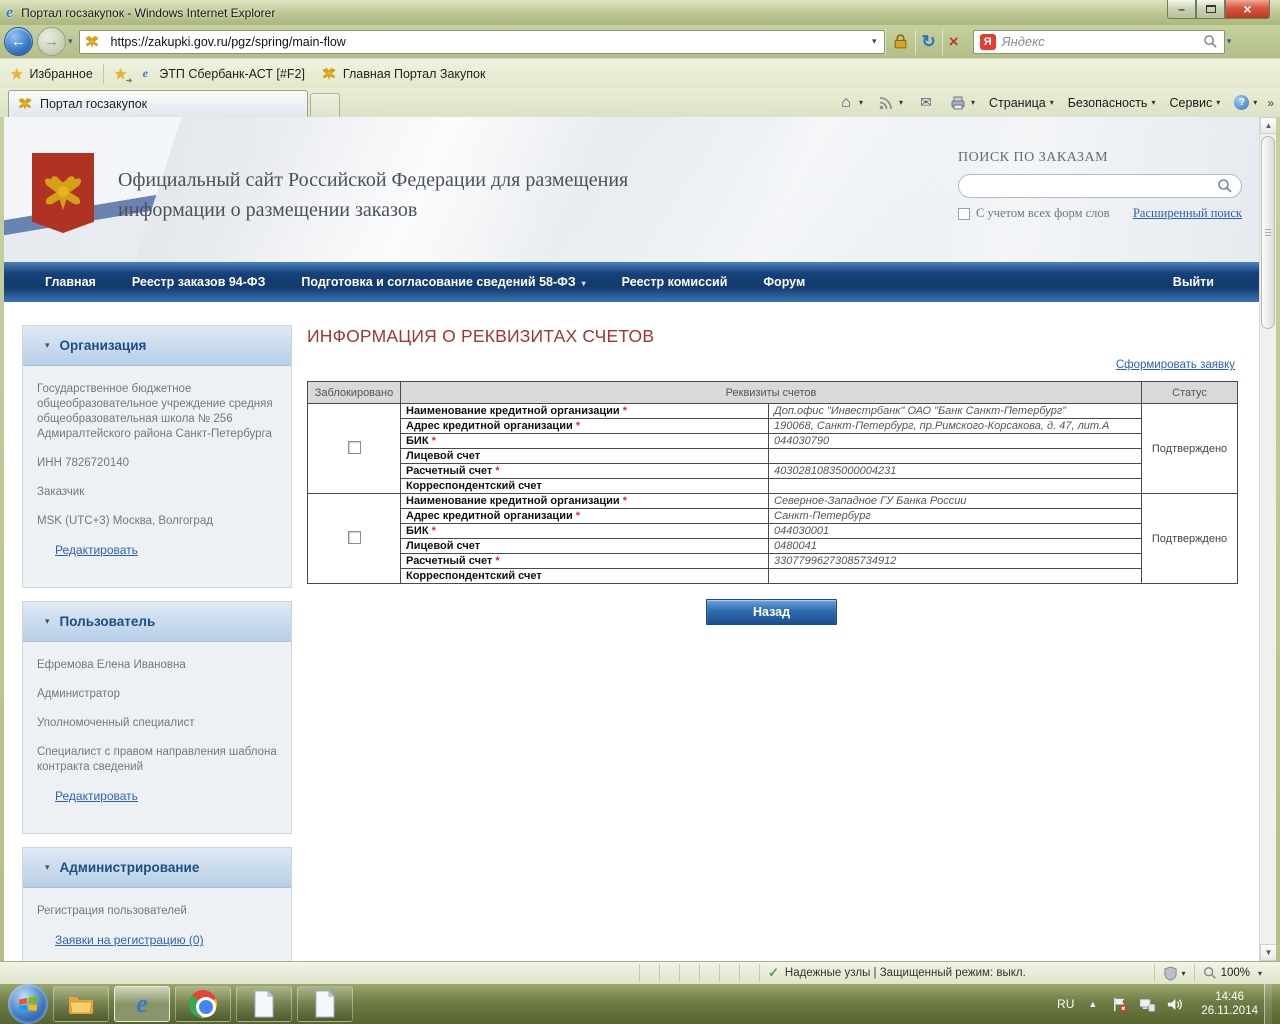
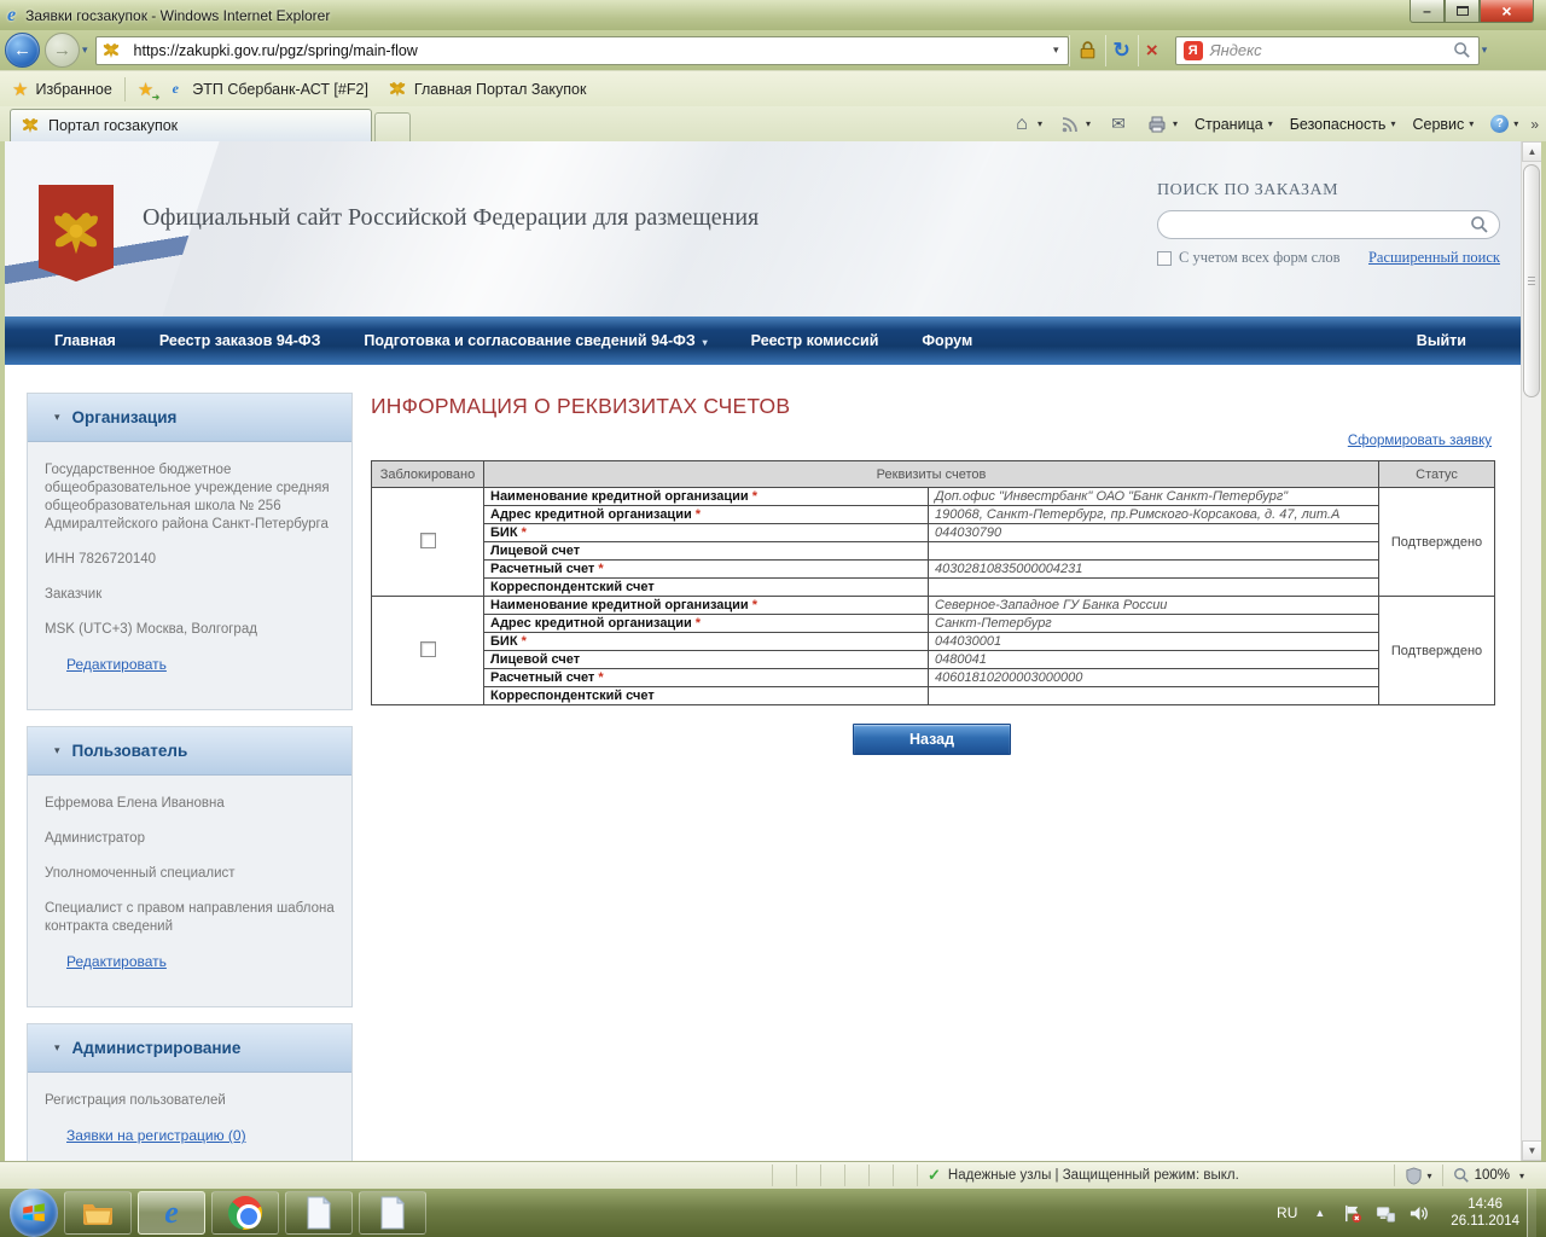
  e
- Портал госзакупок - Windows Internet Explorer
+ Заявки госзакупок - Windows Internet Explorer
  –
  ×
  ←
  →
  ▾
  https://zakupki.gov.ru/pgz/spring/main-flow
  ▾
  ↻
  ×
  Я
  Яндекс
  ▾
  ★
  Избранное
  ★
  e
  ЭТП Сбербанк-АСТ [#F2]
  Главная Портал Закупок
  Портал госзакупок
  ⌂
  ▾
  ▾
  ✉
  ▾
  Страница
  ▾
  Безопасность
  ▾
  Сервис
  ▾
  ?
  ▾
  »
  Официальный сайт Российской Федерации для размещения
- информации о размещении заказов
  ПОИСК ПО ЗАКАЗАМ
  С учетом всех форм слов
  Расширенный поиск
  Главная
  Реестр заказов 94-ФЗ
- Подготовка и согласование сведений 58-ФЗ ▾
+ Подготовка и согласование сведений 94-ФЗ ▾
  Реестр комиссий
  Форум
  Выйти
  ▾
  Организация
  Государственное бюджетное общеобразовательное учреждение средняя общеобразовательная школа № 256 Адмиралтейского района Санкт-Петербурга
  ИНН 7826720140
  Заказчик
  MSK (UTC+3) Москва, Волгоград
  Редактировать
  ▾
  Пользователь
  Ефремова Елена Ивановна
  Администратор
  Уполномоченный специалист
  Специалист с правом направления шаблона контракта сведений
  Редактировать
  ▾
  Администрирование
  Регистрация пользователей
  Заявки на регистрацию (0)
  ИНФОРМАЦИЯ О РЕКВИЗИТАХ СЧЕТОВ
  Сформировать заявку
  Заблокировано	Реквизиты счетов	Статус
  	Наименование кредитной организации *	Доп.офис "Инвестрбанк" ОАО "Банк Санкт-Петербург"	Подтверждено
  Адрес кредитной организации *	190068, Санкт-Петербург, пр.Римского-Корсакова, д. 47, лит.А
  БИК *	044030790
  Лицевой счет
  Расчетный счет *	40302810835000004231
  Корреспондентский счет
  	Наименование кредитной организации *	Северное-Западное ГУ Банка России	Подтверждено
  Адрес кредитной организации *	Санкт-Петербург
  БИК *	044030001
  Лицевой счет	0480041
- Расчетный счет *	33077996273085734912
+ Расчетный счет *	40601810200003000000
  Корреспондентский счет
  Назад
  ▲
  ▼
  ✓
  Надежные узлы | Защищенный режим: выкл.
  ▾
  100%
  ▾
  e
  RU
  ▲
  14:46
  26.11.2014
